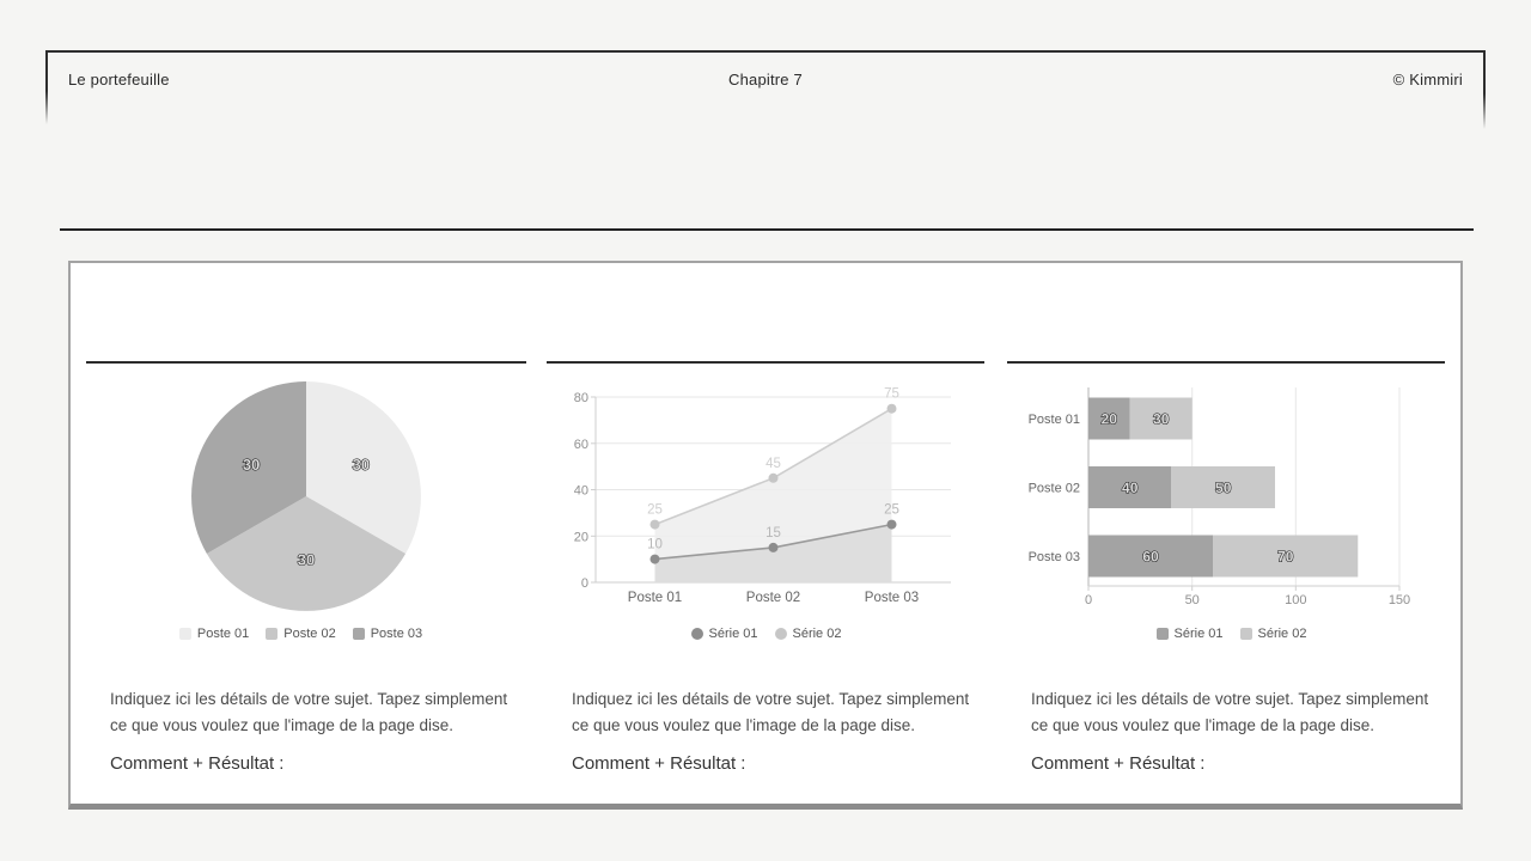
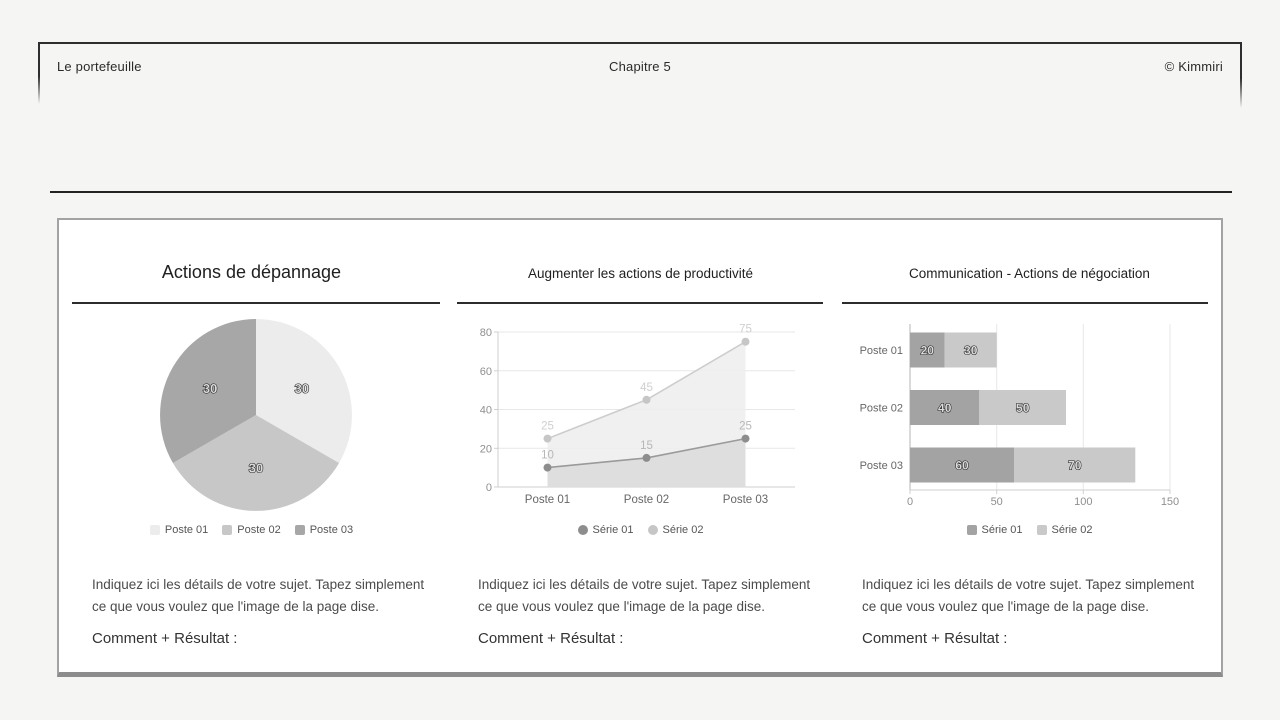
  Le portefeuille
- Chapitre 7
+ Chapitre 5
  © Kimmiri
+ Actions de dépannage
+ Augmenter les actions de productivité
+ Communication - Actions de négociation
  30
  30
  30
  0
  20
  40
  60
  80
  25
  45
  75
  10
  15
  25
  Poste 01
  Poste 02
  Poste 03
  0
  50
  100
  150
  20
  30
  Poste 01
  40
  50
  Poste 02
  60
  70
  Poste 03
  Poste 01
  Poste 02
  Poste 03
  Série 01
  Série 02
  Série 01
  Série 02
  Indiquez ici les détails de votre sujet. Tapez simplement
  ce que vous voulez que l'image de la page dise.
  Indiquez ici les détails de votre sujet. Tapez simplement
  ce que vous voulez que l'image de la page dise.
  Indiquez ici les détails de votre sujet. Tapez simplement
  ce que vous voulez que l'image de la page dise.
  Comment + Résultat :
  Comment + Résultat :
  Comment + Résultat :
